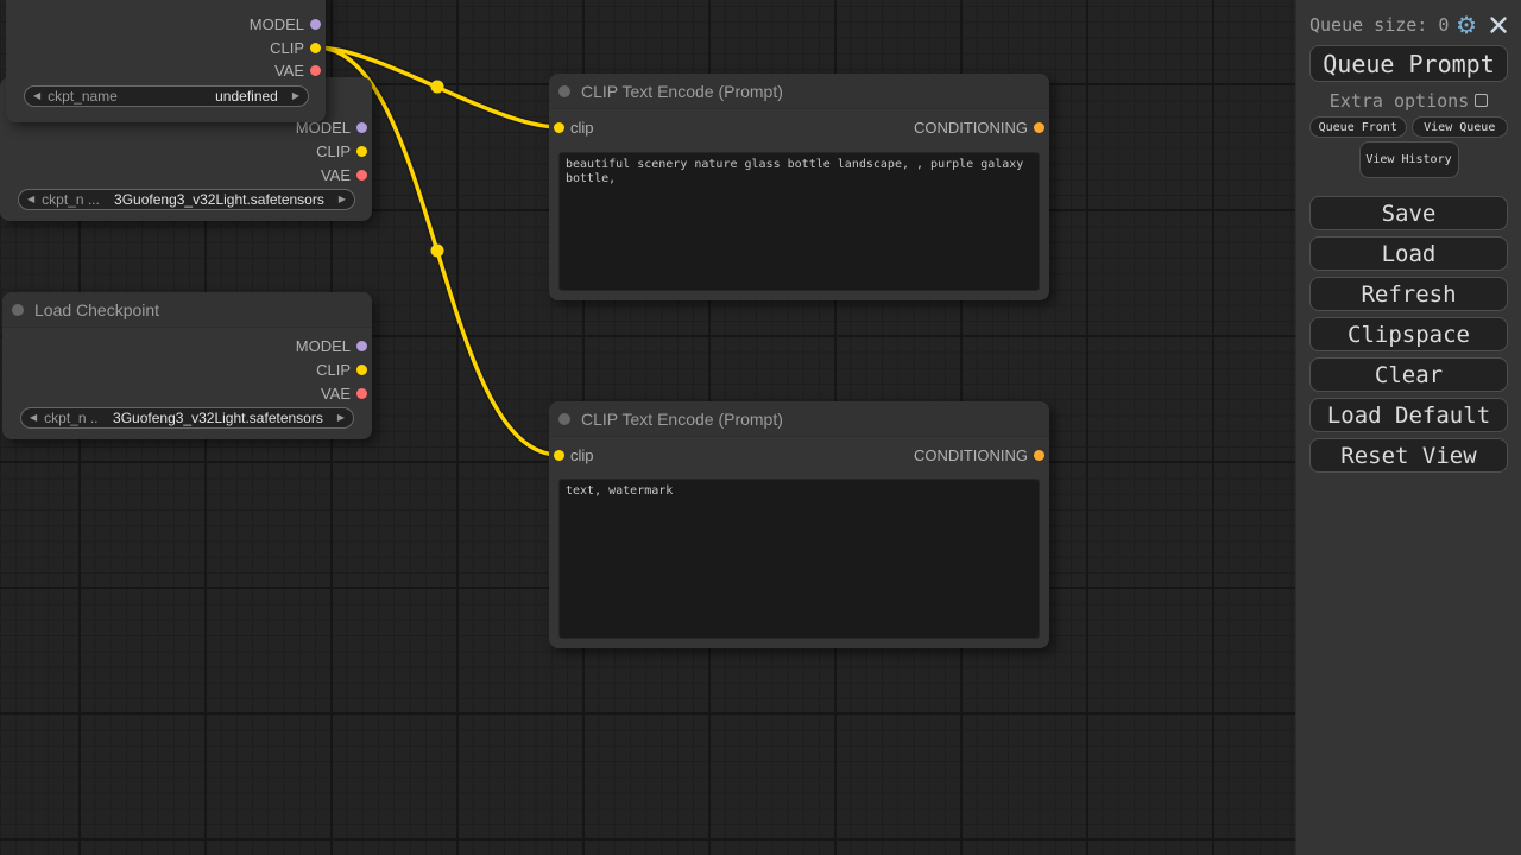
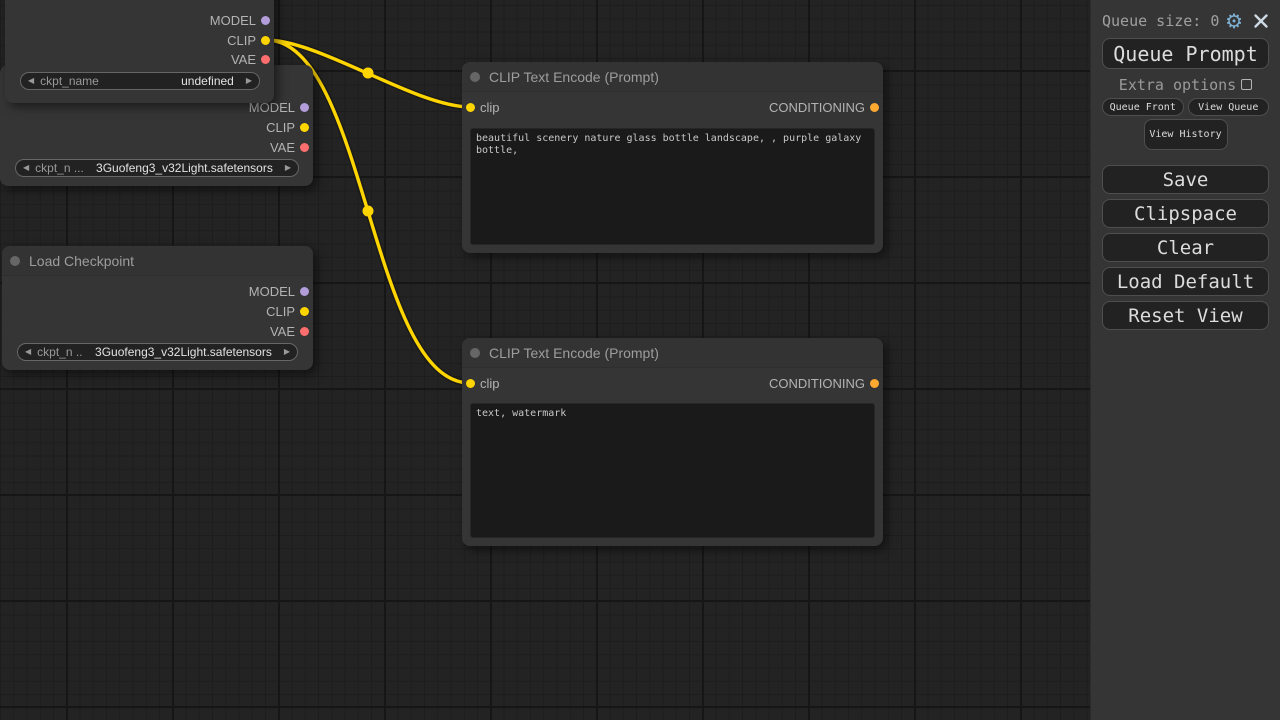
  MODEL
  CLIP
  VAE
  ◀
  ckpt_n ...
  3Guofeng3_v32Light.safetensors
  ▶
  MODEL
  CLIP
  VAE
  ◀
  ckpt_name
  undefined
  ▶
  Load Checkpoint
  MODEL
  CLIP
  VAE
  ◀
  ckpt_n ..
  3Guofeng3_v32Light.safetensors
  ▶
  CLIP Text Encode (Prompt)
  clip
  CONDITIONING
  CLIP Text Encode (Prompt)
  clip
  CONDITIONING
  text, watermark
  Queue size: 0
  ⚙
  Queue Prompt
  Extra options
  Queue Front
  View Queue
  View History
  Save
- Load
- Refresh
  Clipspace
  Clear
  Load Default
  Reset View
